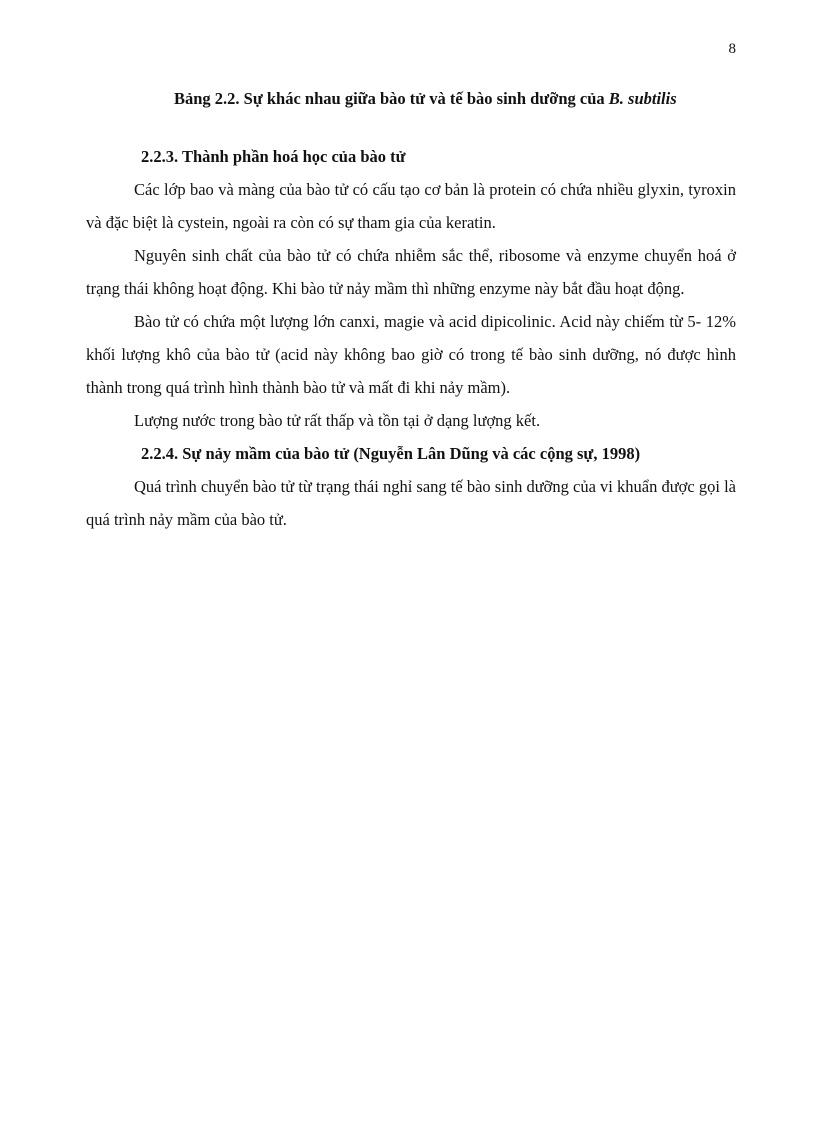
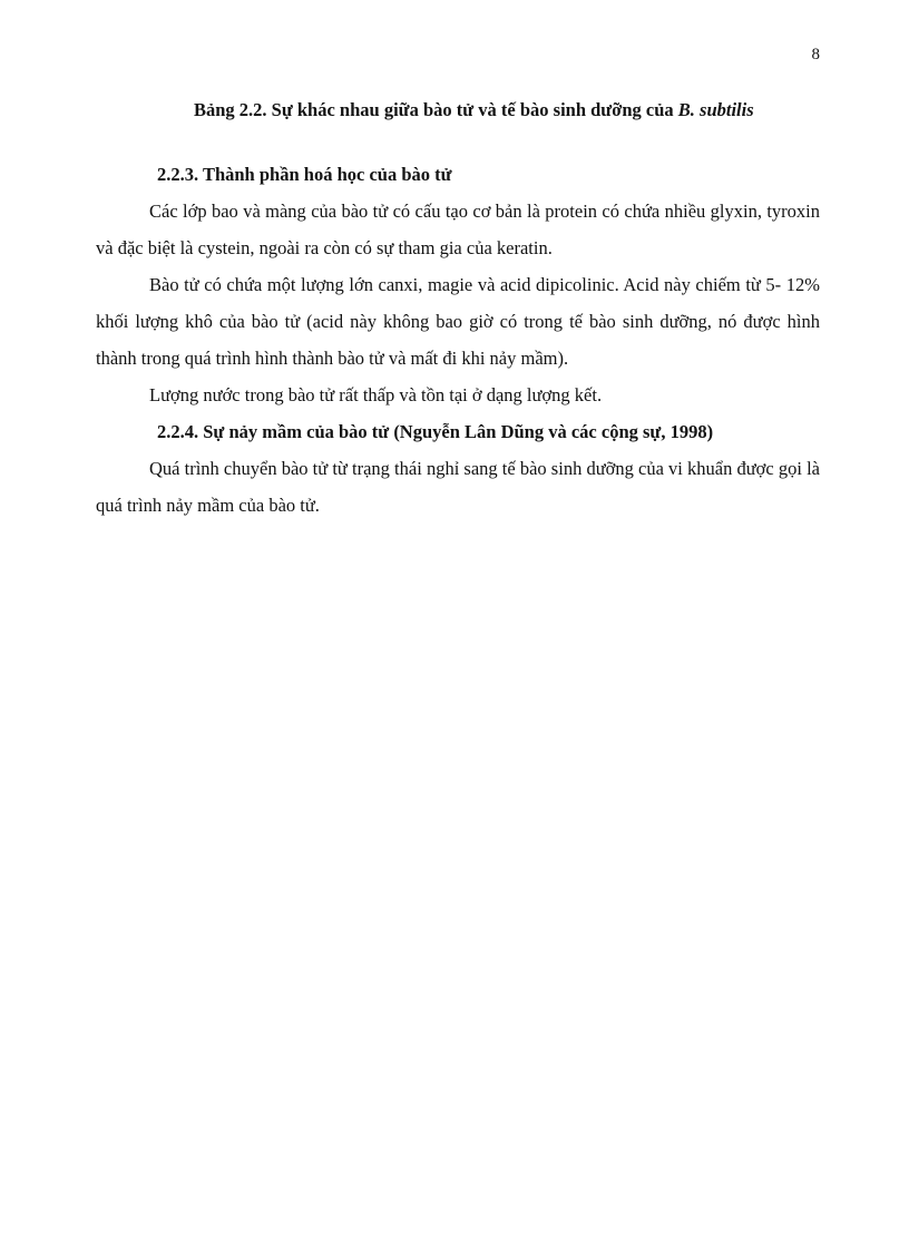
  8
  Bảng 2.2. Sự khác nhau giữa bào tử và tế bào sinh dưỡng của B. subtilis
  2.2.3. Thành phần hoá học của bào tử
  Các lớp bao và màng của bào tử có cấu tạo cơ bản là protein có chứa nhiều glyxin, tyroxin và đặc biệt là cystein, ngoài ra còn có sự tham gia của keratin.
- Nguyên sinh chất của bào tử có chứa nhiễm sắc thể, ribosome và enzyme chuyển hoá ở trạng thái không hoạt động. Khi bào tử nảy mầm thì những enzyme này bắt đầu hoạt động.
  Bào tử có chứa một lượng lớn canxi, magie và acid dipicolinic. Acid này chiếm từ 5- 12% khối lượng khô của bào tử (acid này không bao giờ có trong tế bào sinh dưỡng, nó được hình thành trong quá trình hình thành bào tử và mất đi khi nảy mầm).
  Lượng nước trong bào tử rất thấp và tồn tại ở dạng lượng kết.
  2.2.4. Sự nảy mầm của bào tử (Nguyễn Lân Dũng và các cộng sự, 1998)
  Quá trình chuyển bào tử từ trạng thái nghỉ sang tế bào sinh dưỡng của vi khuẩn được gọi là quá trình nảy mầm của bào tử.
